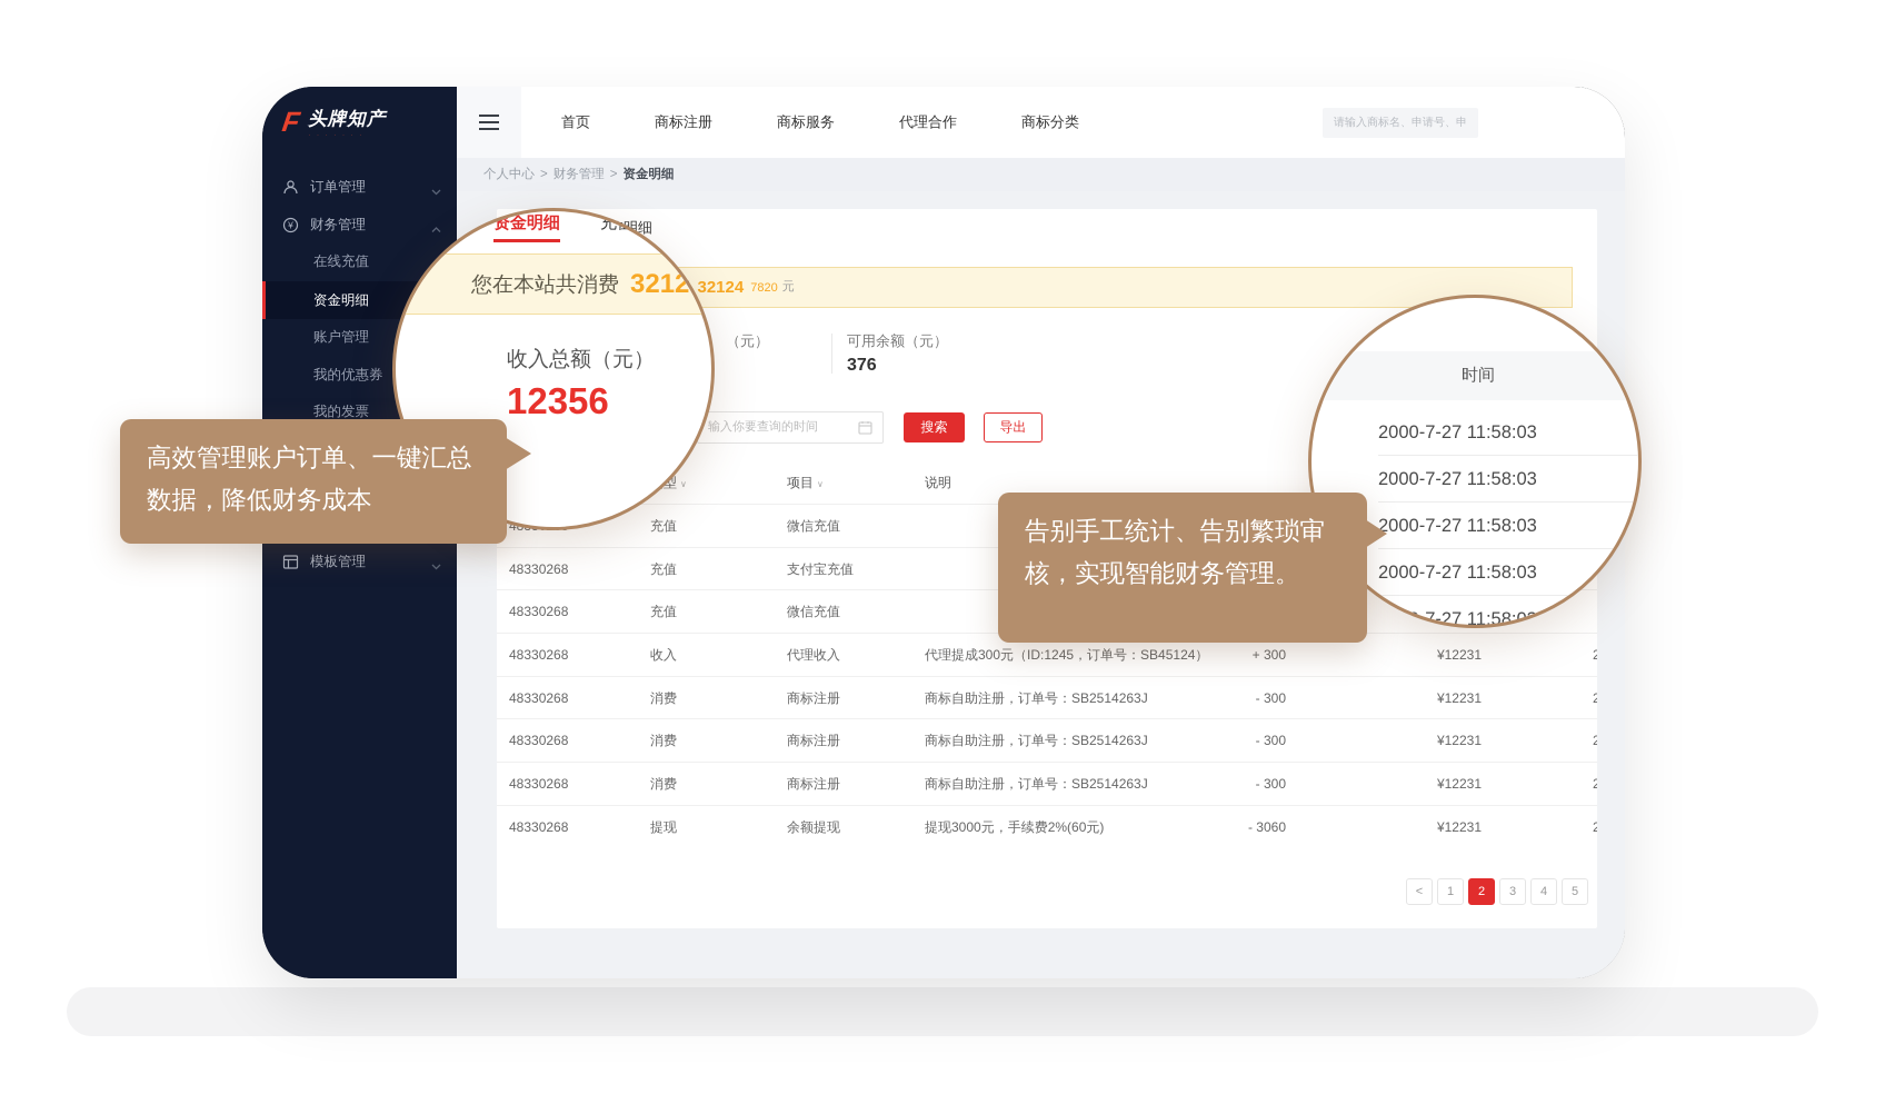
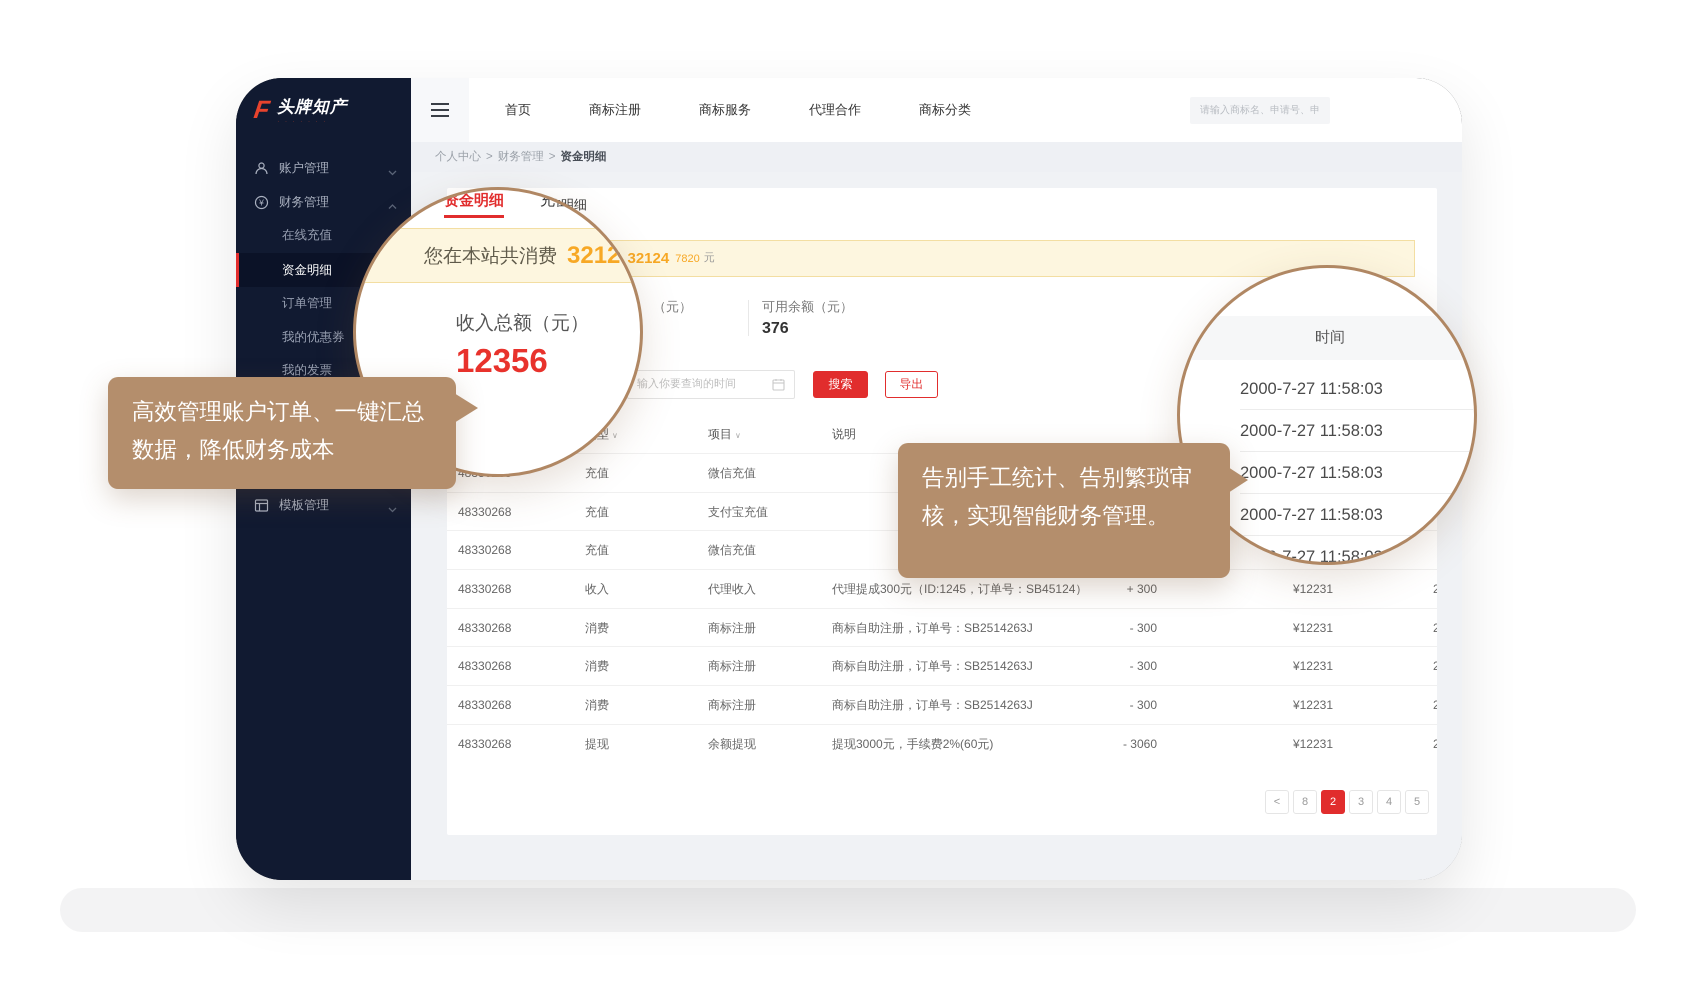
  头牌知产
- 订单管理
+ 账户管理
  ¥
  财务管理
  在线充值
  资金明细
- 账户管理
+ 订单管理
  我的优惠券
  我的发票
  模板管理
  首页
  商标注册
  商标服务
  代理合作
  商标分类
  请输入商标名、申请号、申
  个人中心
  >
  财务管理
  >
  资金明细
  2124
  7820
  元
  （元）
  可用余额（元）
  376
  输入你要查询的时间
  搜索
  导出
  项目 ∨
  说明
  充值
  微信充值
  48330268
  充值
  支付宝充值
  48330268
  充值
  微信充值
  48330268
  收入
  代理收入
  代理提成300元（ID:1245，订单号：SB45124）
  + 300
  ¥12231
  48330268
  消费
  商标注册
  商标自助注册，订单号：SB2514263J
  - 300
  ¥12231
  48330268
  消费
  商标注册
  商标自助注册，订单号：SB2514263J
  - 300
  ¥12231
  48330268
  消费
  商标注册
  商标自助注册，订单号：SB2514263J
  - 300
  ¥12231
  48330268
  提现
  余额提现
  提现3000元，手续费2%(60元)
  - 3060
  ¥12231
  <
- 1
+ 8
  2
  3
  4
  5
  资金明细
  充值明细
  您在本站共消费
  32124
  收入总额（元）
  12356
  时间
  2000-7-27 11:58:03
  2000-7-27 11:58:03
  2000-7-27 11:58:03
  2000-7-27 11:58:03
  2000-7-27 11:58:03
  高效管理账户订单、一键汇总数据，降低财务成本
  告别手工统计、告别繁琐审核，实现智能财务管理。
